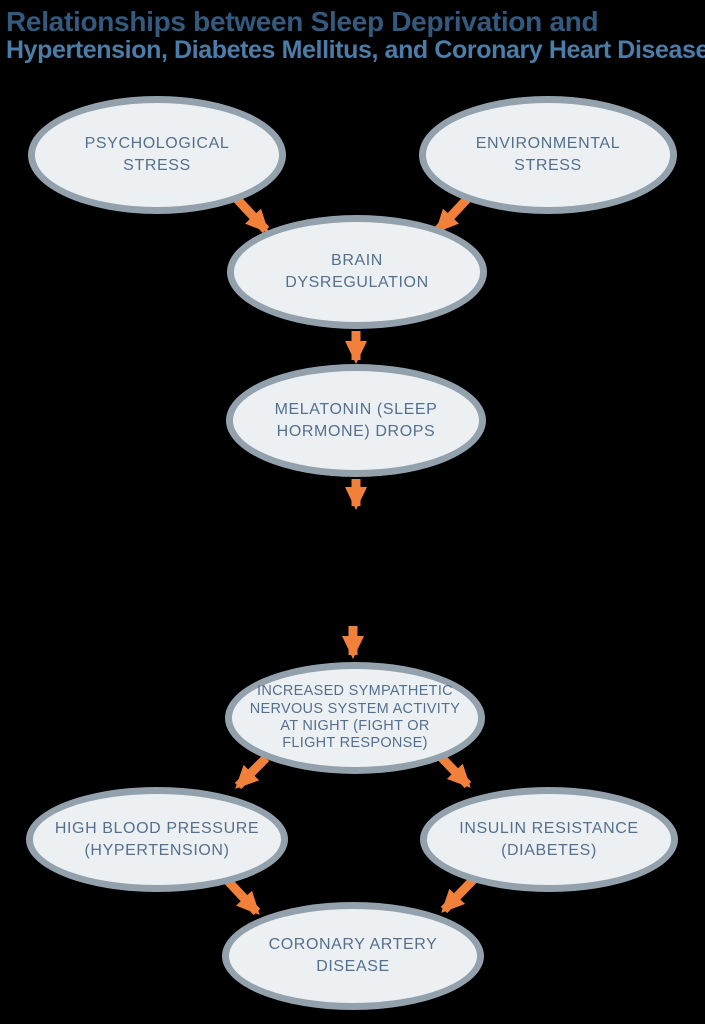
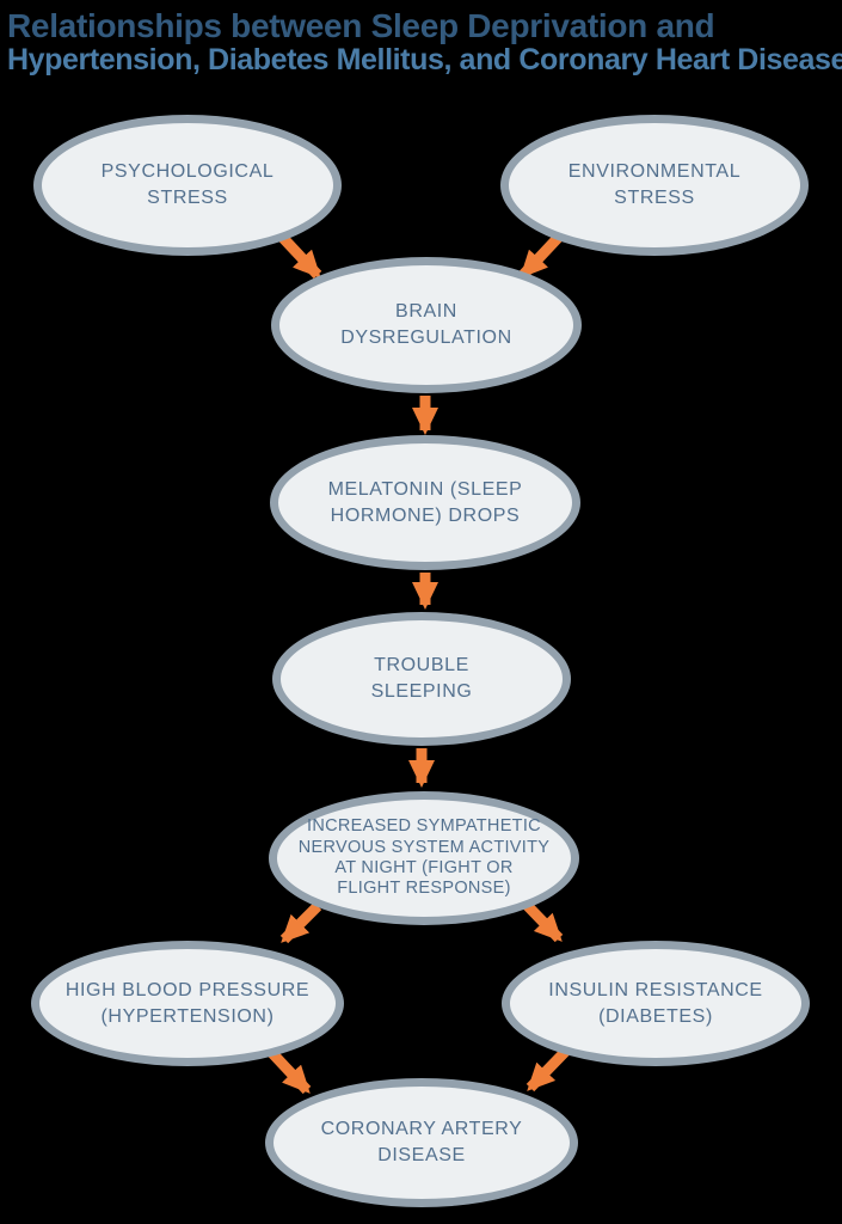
  Relationships between Sleep Deprivation and
  Hypertension, Diabetes Mellitus, and Coronary Heart Disease
  PSYCHOLOGICAL
  STRESS
  ENVIRONMENTAL
  STRESS
  BRAIN
  DYSREGULATION
  MELATONIN (SLEEP
  HORMONE) DROPS
+ TROUBLE
+ SLEEPING
  INCREASED SYMPATHETIC
  NERVOUS SYSTEM ACTIVITY
  AT NIGHT (FIGHT OR
  FLIGHT RESPONSE)
  HIGH BLOOD PRESSURE
  (HYPERTENSION)
  INSULIN RESISTANCE
  (DIABETES)
  CORONARY ARTERY
  DISEASE
